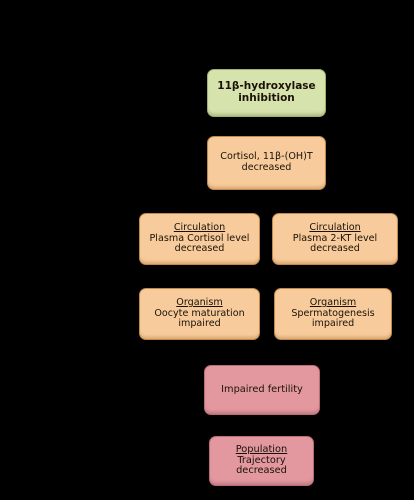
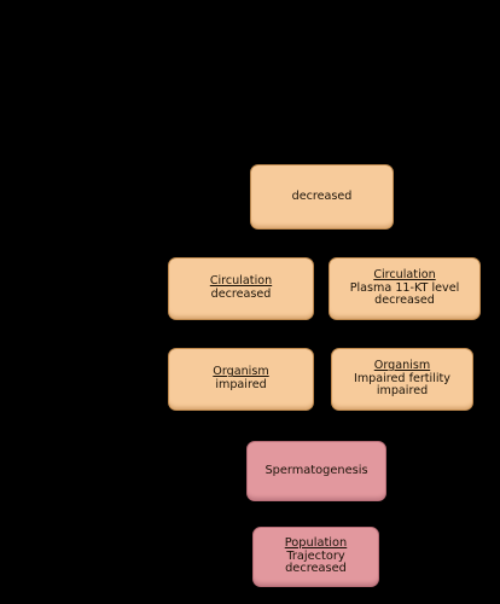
- 11β-hydroxylase
- inhibition
- Cortisol, 11β-(OH)T
  decreased
  Circulation
- Plasma Cortisol level
  decreased
  Circulation
- Plasma 2-KT level
+ Plasma 11-KT level
  decreased
  Organism
- Oocyte maturation
  impaired
  Organism
- Spermatogenesis
+ Impaired fertility
  impaired
- Impaired fertility
+ Spermatogenesis
  Population
  Trajectory
  decreased
